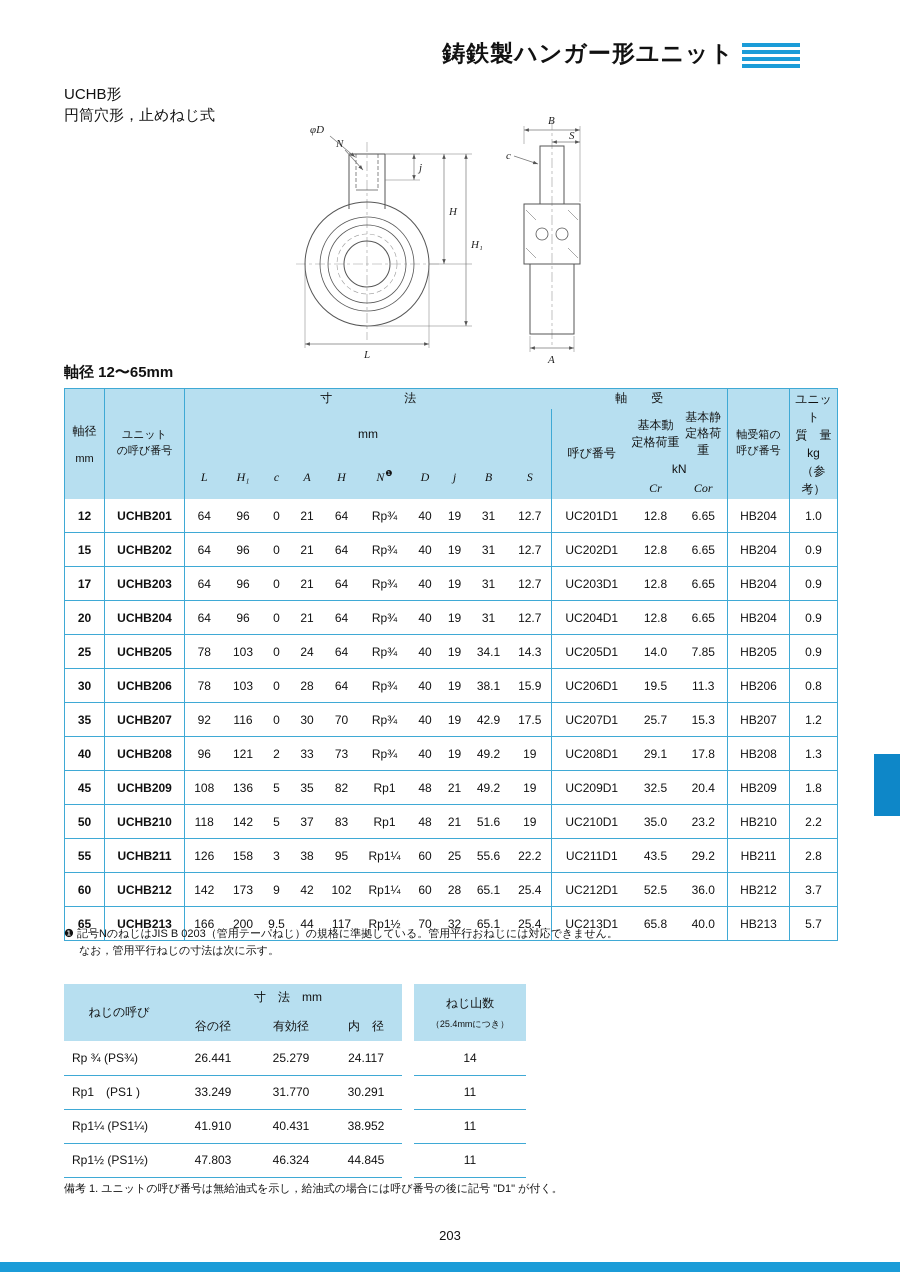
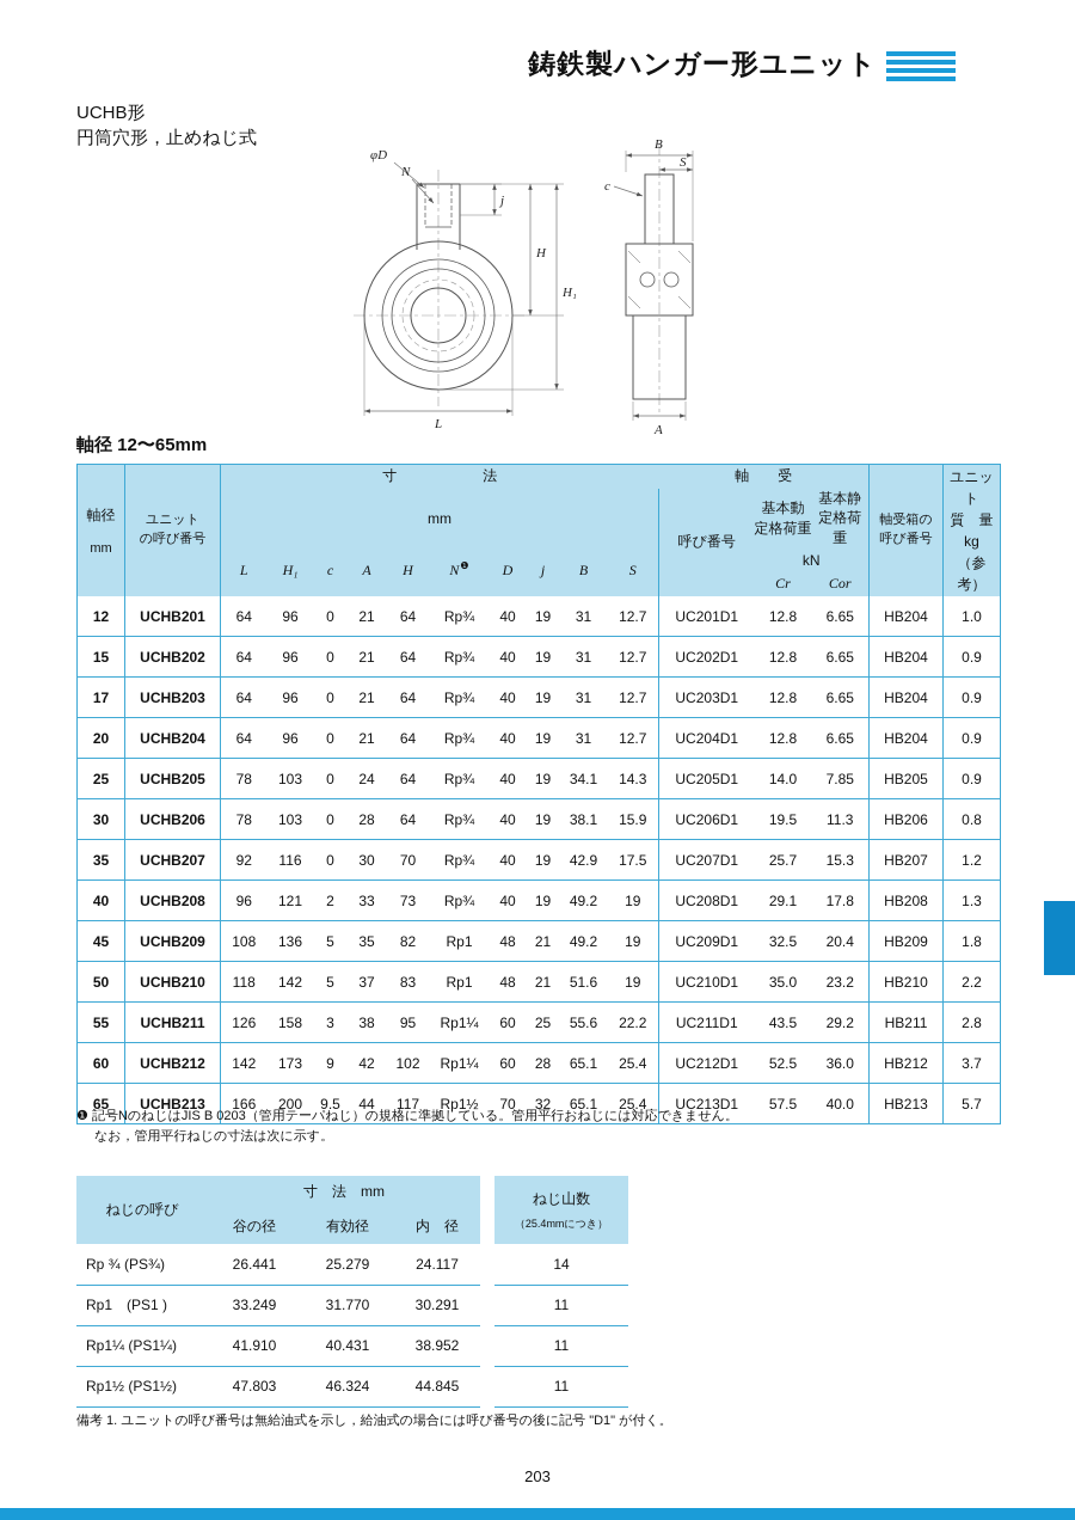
  鋳鉄製ハンガー形ユニット
  UCHB形
  円筒穴形，止めねじ式
  φD
  N
  j
  H
  H₁
  L
  B
  S
  c
  A
  軸径 12〜65mm
  軸径 mm	ユニット の呼び番号	寸 法	軸 受	軸受箱の 呼び番号	ユニット 質 量 kg （参考）
  mm	呼び番号	基本動 定格荷重	基本静 定格荷重
  L	H₁	c	A	H	N❶	D	j	B	S	kN
  Cr	Cor
  12	UCHB201	64	96	0	21	64	Rp¾	40	19	31	12.7	UC201D1	12.8	6.65	HB204	1.0
  15	UCHB202	64	96	0	21	64	Rp¾	40	19	31	12.7	UC202D1	12.8	6.65	HB204	0.9
  17	UCHB203	64	96	0	21	64	Rp¾	40	19	31	12.7	UC203D1	12.8	6.65	HB204	0.9
  20	UCHB204	64	96	0	21	64	Rp¾	40	19	31	12.7	UC204D1	12.8	6.65	HB204	0.9
  25	UCHB205	78	103	0	24	64	Rp¾	40	19	34.1	14.3	UC205D1	14.0	7.85	HB205	0.9
  30	UCHB206	78	103	0	28	64	Rp¾	40	19	38.1	15.9	UC206D1	19.5	11.3	HB206	0.8
  35	UCHB207	92	116	0	30	70	Rp¾	40	19	42.9	17.5	UC207D1	25.7	15.3	HB207	1.2
  40	UCHB208	96	121	2	33	73	Rp¾	40	19	49.2	19	UC208D1	29.1	17.8	HB208	1.3
  45	UCHB209	108	136	5	35	82	Rp1	48	21	49.2	19	UC209D1	32.5	20.4	HB209	1.8
  50	UCHB210	118	142	5	37	83	Rp1	48	21	51.6	19	UC210D1	35.0	23.2	HB210	2.2
  55	UCHB211	126	158	3	38	95	Rp1¼	60	25	55.6	22.2	UC211D1	43.5	29.2	HB211	2.8
  60	UCHB212	142	173	9	42	102	Rp1¼	60	28	65.1	25.4	UC212D1	52.5	36.0	HB212	3.7
- 65	UCHB213	166	200	9.5	44	117	Rp1½	70	32	65.1	25.4	UC213D1	65.8	40.0	HB213	5.7
+ 65	UCHB213	166	200	9.5	44	117	Rp1½	70	32	65.1	25.4	UC213D1	57.5	40.0	HB213	5.7
  ❶ 記号NのねじはJIS B 0203（管用テーパねじ）の規格に準拠している。管用平行おねじには対応できません。
  なお，管用平行ねじの寸法は次に示す。
  ねじの呼び	寸 法 mm	ねじ山数 （25.4mmにつき）
  谷の径	有効径	内 径
  Rp ¾ (PS¾)	26.441	25.279	24.117	14
  Rp1 (PS1 )	33.249	31.770	30.291	11
  Rp1¼ (PS1¼)	41.910	40.431	38.952	11
  Rp1½ (PS1½)	47.803	46.324	44.845	11
  備考 1. ユニットの呼び番号は無給油式を示し，給油式の場合には呼び番号の後に記号 "D1" が付く。
  203
